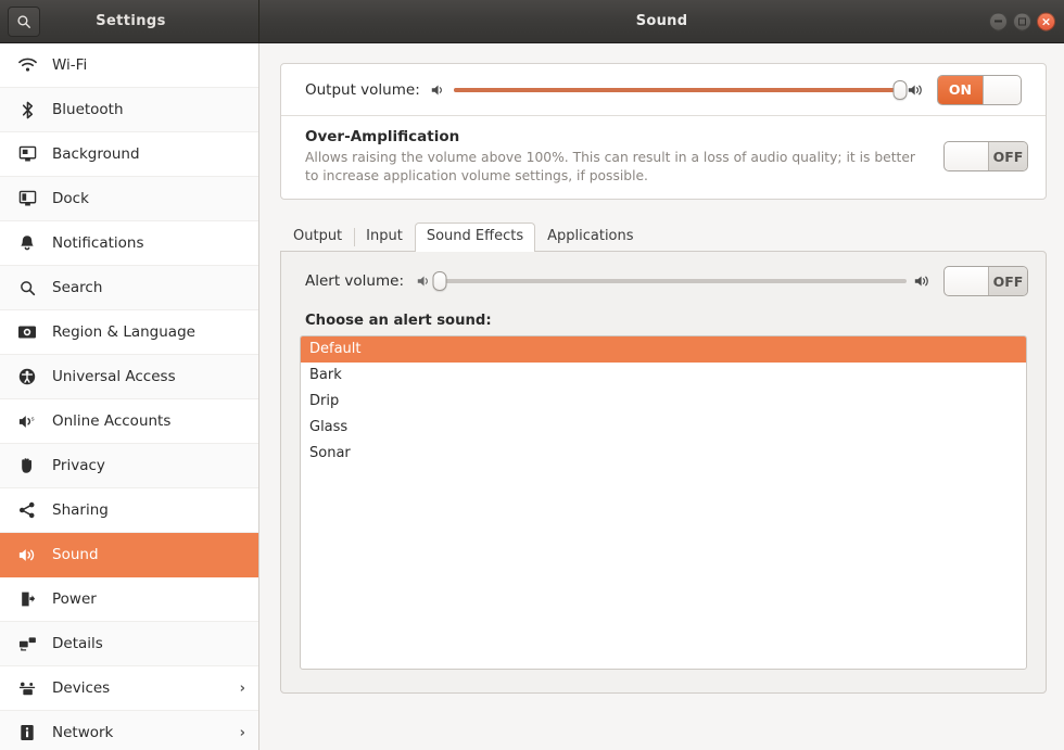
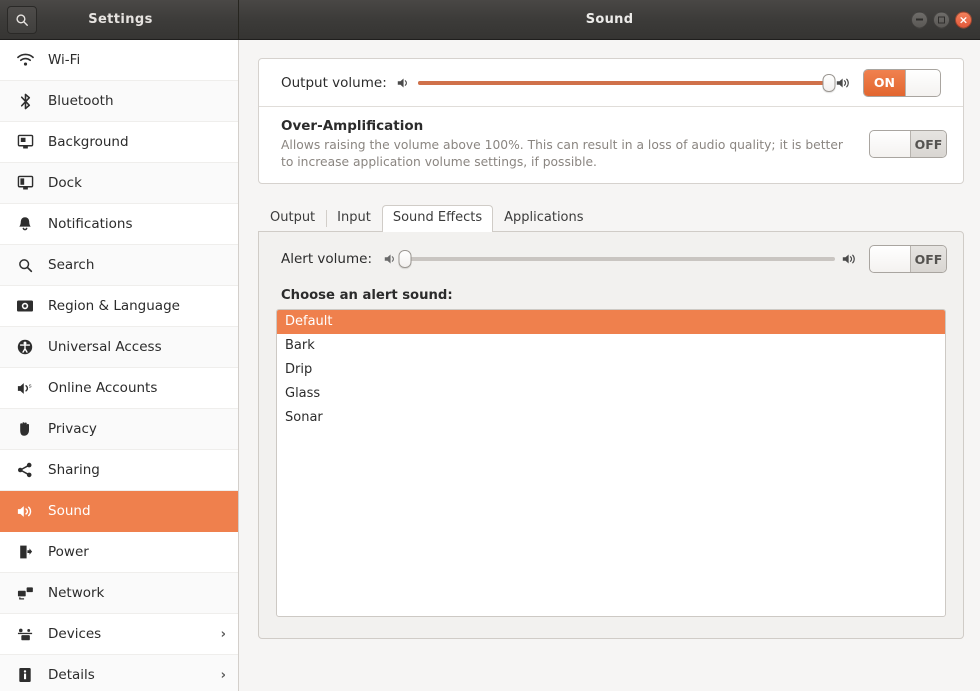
  Settings
  Sound
  ×
  Wi-Fi
  Bluetooth
  Background
  Dock
  Notifications
  Search
  Region & Language
  Universal Access
  Online Accounts
  Privacy
  Sharing
  Sound
  Power
- Details
+ Network
  Devices
  ›
- Network
+ Details
  ›
  Output volume:
  ON
  Over-Amplification
  Allows raising the volume above 100%. This can result in a loss of audio quality; it is better to increase application volume settings, if possible.
  OFF
  Output
  Input
  Sound Effects
  Applications
  Alert volume:
  OFF
  Choose an alert sound:
  Default
  Bark
  Drip
  Glass
  Sonar
